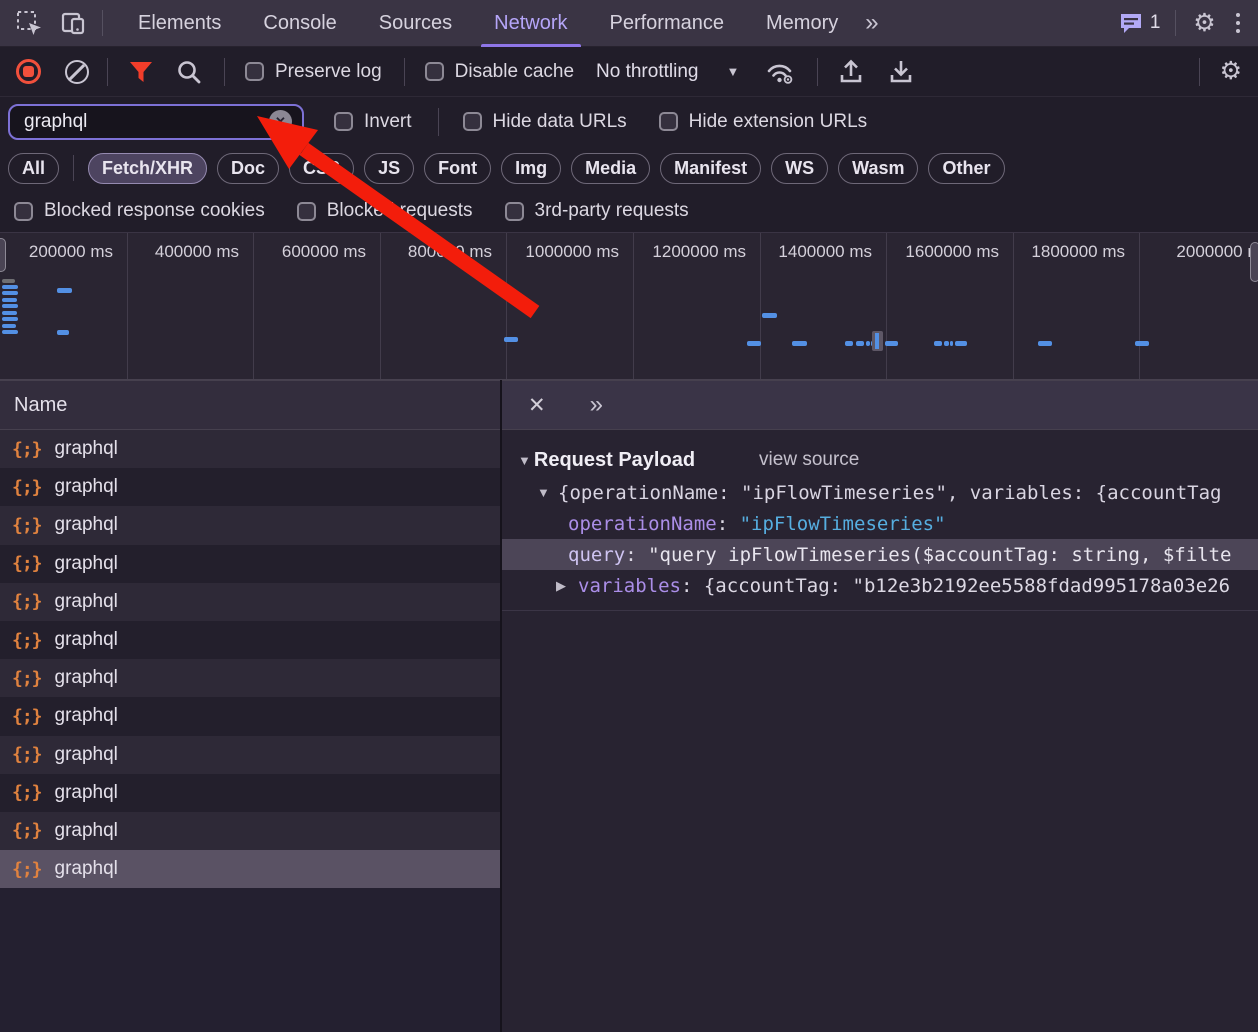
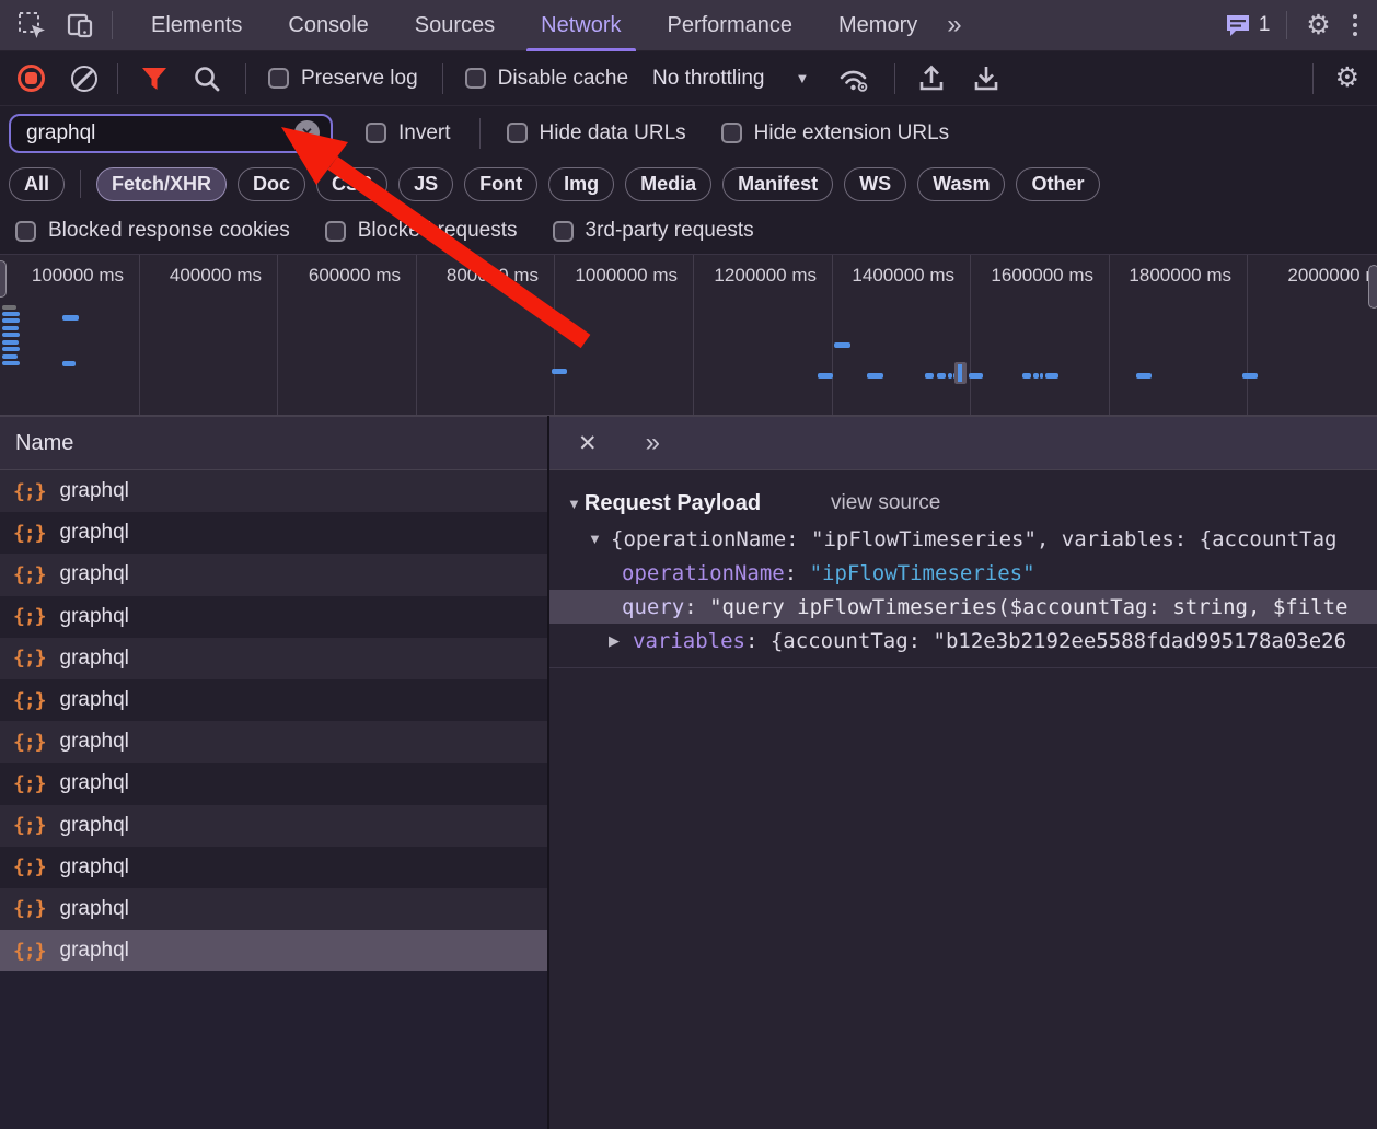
  Elements
  Console
  Sources
  Network
  Performance
  Memory
  »
  1
  ⚙
  Preserve log
  Disable cache
  No throttling
  ▼
  ⚙
  graphql
  ✕
  Invert
  Hide data URLs
  Hide extension URLs
  All
  Fetch/XHR
  Doc
  JS
  Font
  Img
  Media
  Manifest
  WS
  Wasm
  Other
  Blocked response cookies
  Blockequests
  3rd-party requests
- 200000 ms
+ 100000 ms
  400000 ms
  600000 ms
  1000000 ms
  1200000 ms
  1400000 ms
  1600000 ms
  1800000 ms
  2000000
  Name
  {;}
  graphql
  {;}
  graphql
  {;}
  graphql
  {;}
  graphql
  {;}
  graphql
  {;}
  graphql
  {;}
  graphql
  {;}
  graphql
  {;}
  graphql
  {;}
  graphql
  {;}
  graphql
  {;}
  graphql
  ✕
  »
  ▼
  Request Payload
  view source
  ▼
  {operationName: "ipFlowTimeseries", variables: {accountTag
  operationName: "ipFlowTimeseries"
  query: "query ipFlowTimeseries($accountTag: string, $filte
  ▶
  variables: {accountTag: "b12e3b2192ee5588fdad995178a03e26
